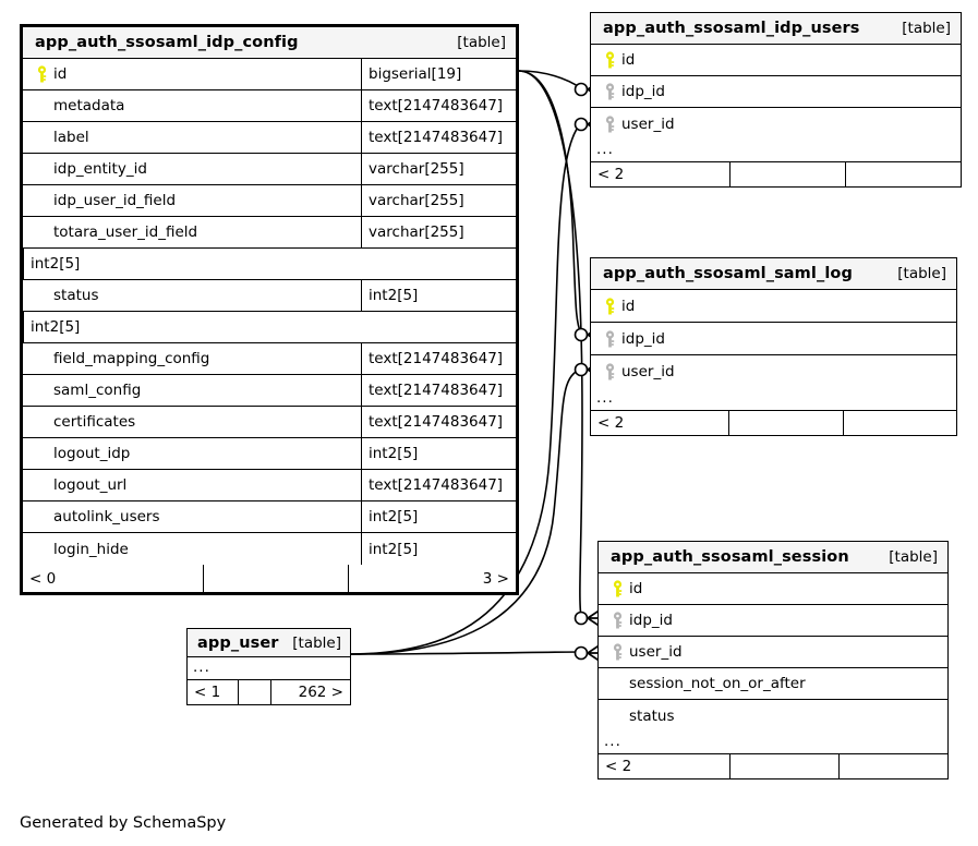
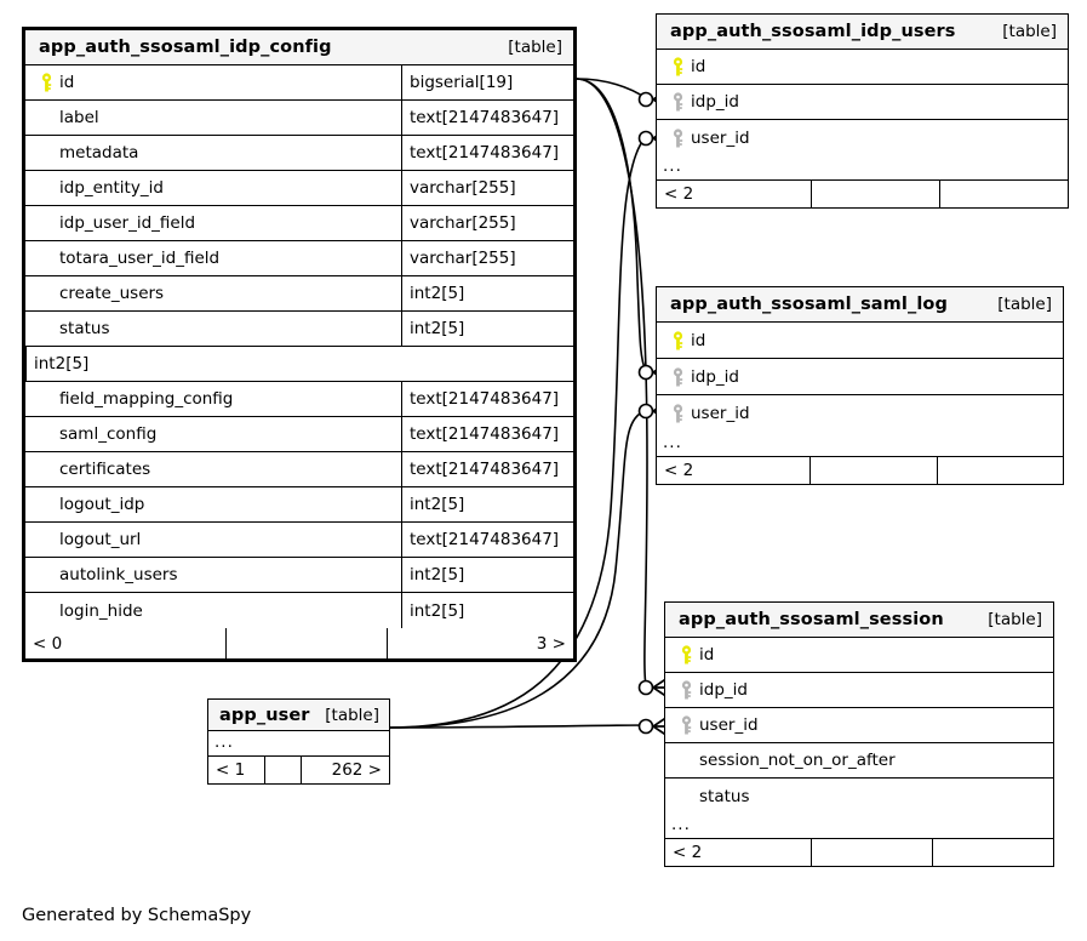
  app_auth_ssosaml_idp_config
  [table]
  id
  bigserial[19]
- metadata
+ label
  text[2147483647]
- label
+ metadata
  text[2147483647]
  idp_entity_id
  varchar[255]
  idp_user_id_field
  varchar[255]
  totara_user_id_field
  varchar[255]
+ create_users
  int2[5]
  status
  int2[5]
  int2[5]
  field_mapping_config
  text[2147483647]
  saml_config
  text[2147483647]
  certificates
  text[2147483647]
  logout_idp
  int2[5]
  logout_url
  text[2147483647]
  autolink_users
  int2[5]
  login_hide
  int2[5]
  < 0
  3 >
  app_auth_ssosaml_idp_users
  [table]
  id
  idp_id
  user_id
  ...
  < 2
  app_auth_ssosaml_saml_log
  [table]
  id
  idp_id
  user_id
  ...
  < 2
  app_auth_ssosaml_session
  [table]
  id
  idp_id
  user_id
  session_not_on_or_after
  status
  ...
  < 2
  app_user
  [table]
  ...
  < 1
  262 >
  Generated by SchemaSpy
